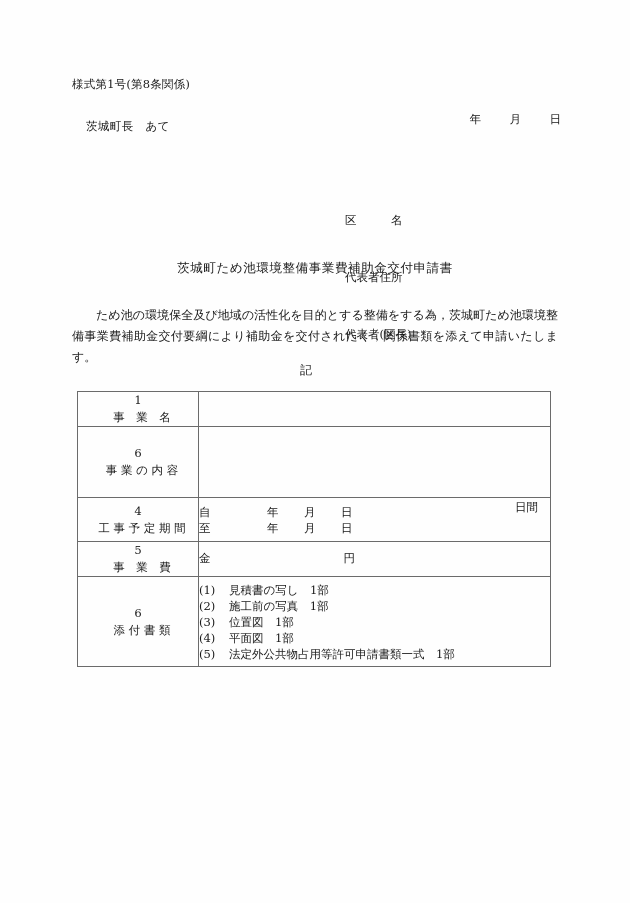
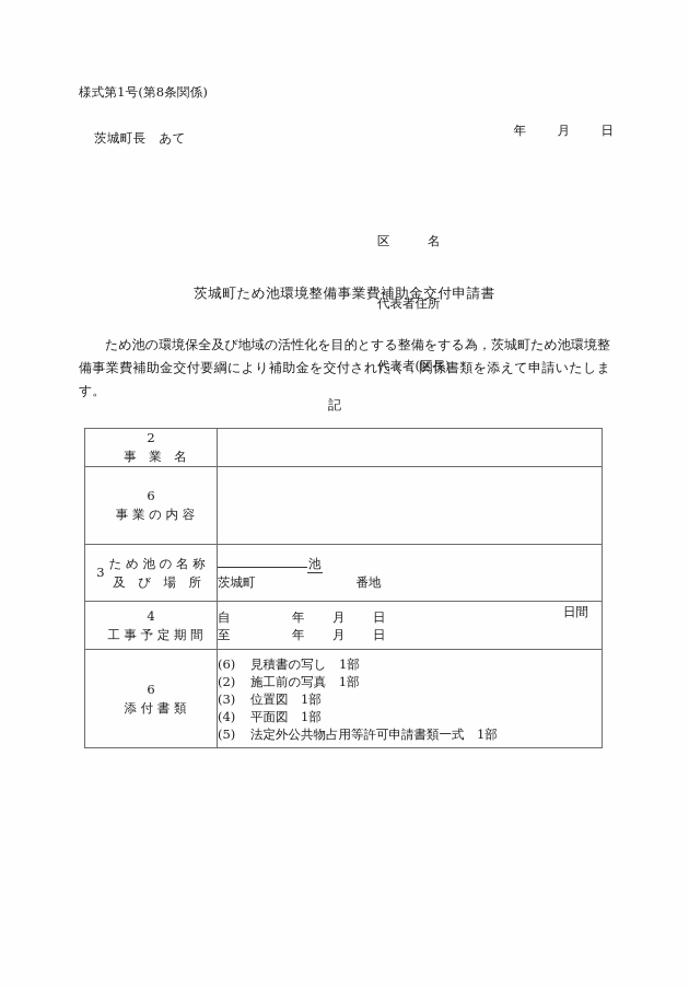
  様式第1号(第8条関係)
  年 月 日
  茨城町長 あて
  区 名
  代表者住所
  代表者(区長)
  茨城町ため池環境整備事業費補助金交付申請書
  ため池の環境保全及び地域の活性化を目的とする整備をする為，茨城町ため池環境整備事業費補助金交付要綱により補助金を交付されたく，関係書類を添えて申請いたします。
  記
- 1事 業 名
+ 2事 業 名
  6事 業 の 内 容
+ 3た め 池 の 名 称及 び 場 所	池 茨城町 番地
  4工 事 予 定 期 間	自 年 月 日 至 年 月 日 日間
- 5事 業 費	金 円
- 6添 付 書 類	(1) 見積書の写し 1部 (2) 施工前の写真 1部 (3) 位置図 1部 (4) 平面図 1部 (5) 法定外公共物占用等許可申請書類一式 1部
+ 6添 付 書 類	(6) 見積書の写し 1部 (2) 施工前の写真 1部 (3) 位置図 1部 (4) 平面図 1部 (5) 法定外公共物占用等許可申請書類一式 1部
